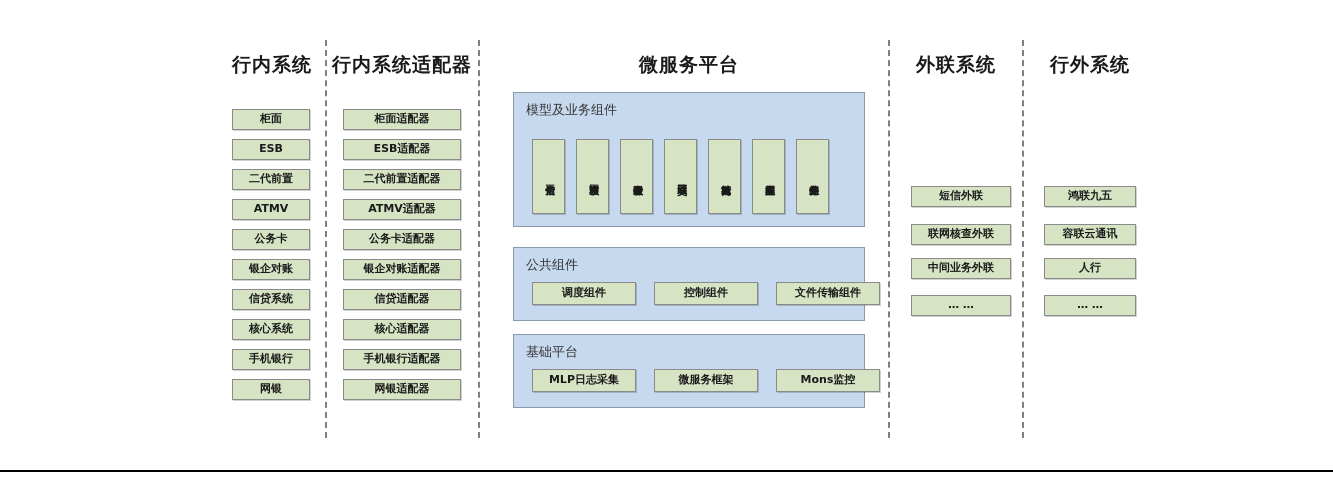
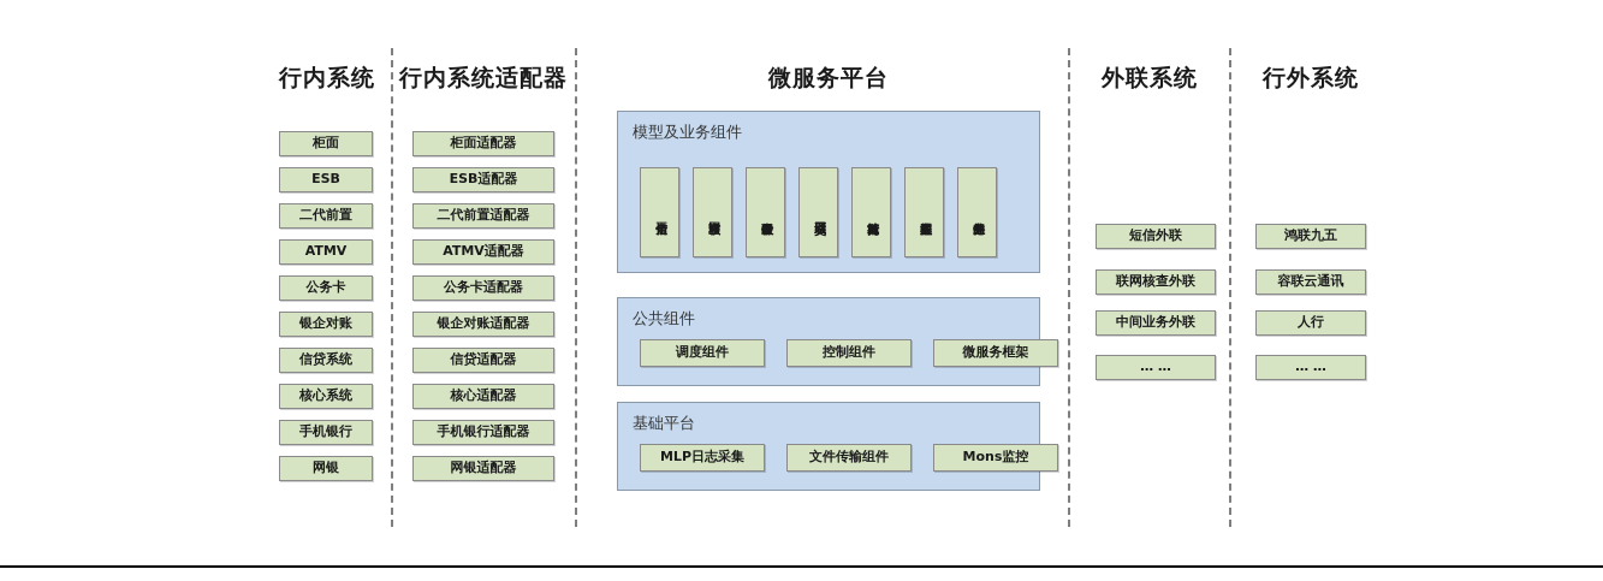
  行内系统
  行内系统适配器
  微服务平台
  外联系统
  行外系统
  柜面
  ESB
  二代前置
  ATMV
  公务卡
  银企对账
  信贷系统
  核心系统
  手机银行
  网银
  柜面适配器
  ESB适配器
  二代前置适配器
  ATMV适配器
  公务卡适配器
  银企对账适配器
  信贷适配器
  核心适配器
  手机银行适配器
  网银适配器
  模型及业务组件
  公共组件
  调度组件
  控制组件
- 文件传输组件
+ 微服务框架
  基础平台
  MLP日志采集
- 微服务框架
+ 文件传输组件
  Mons监控
  短信外联
  联网核查外联
  中间业务外联
  … …
  鸿联九五
  容联云通讯
  人行
  … …
